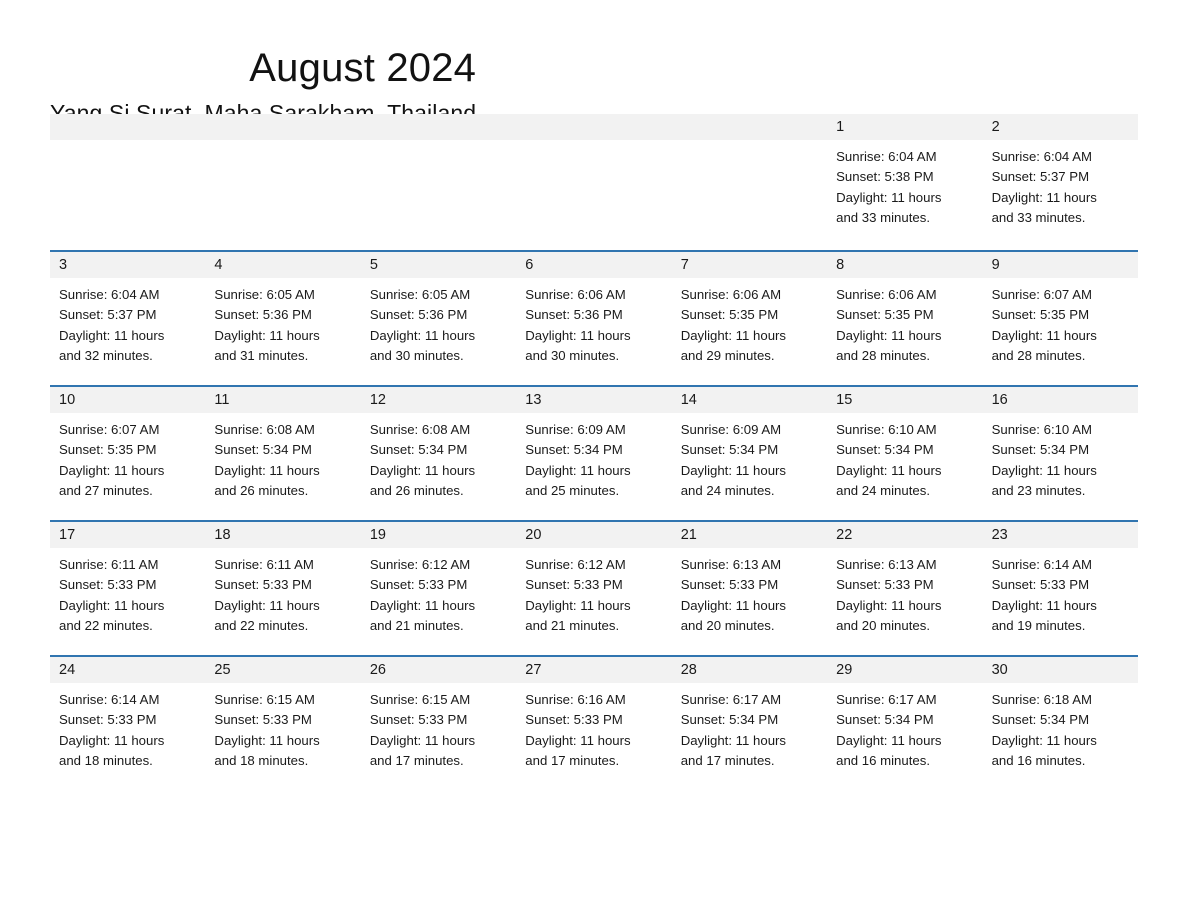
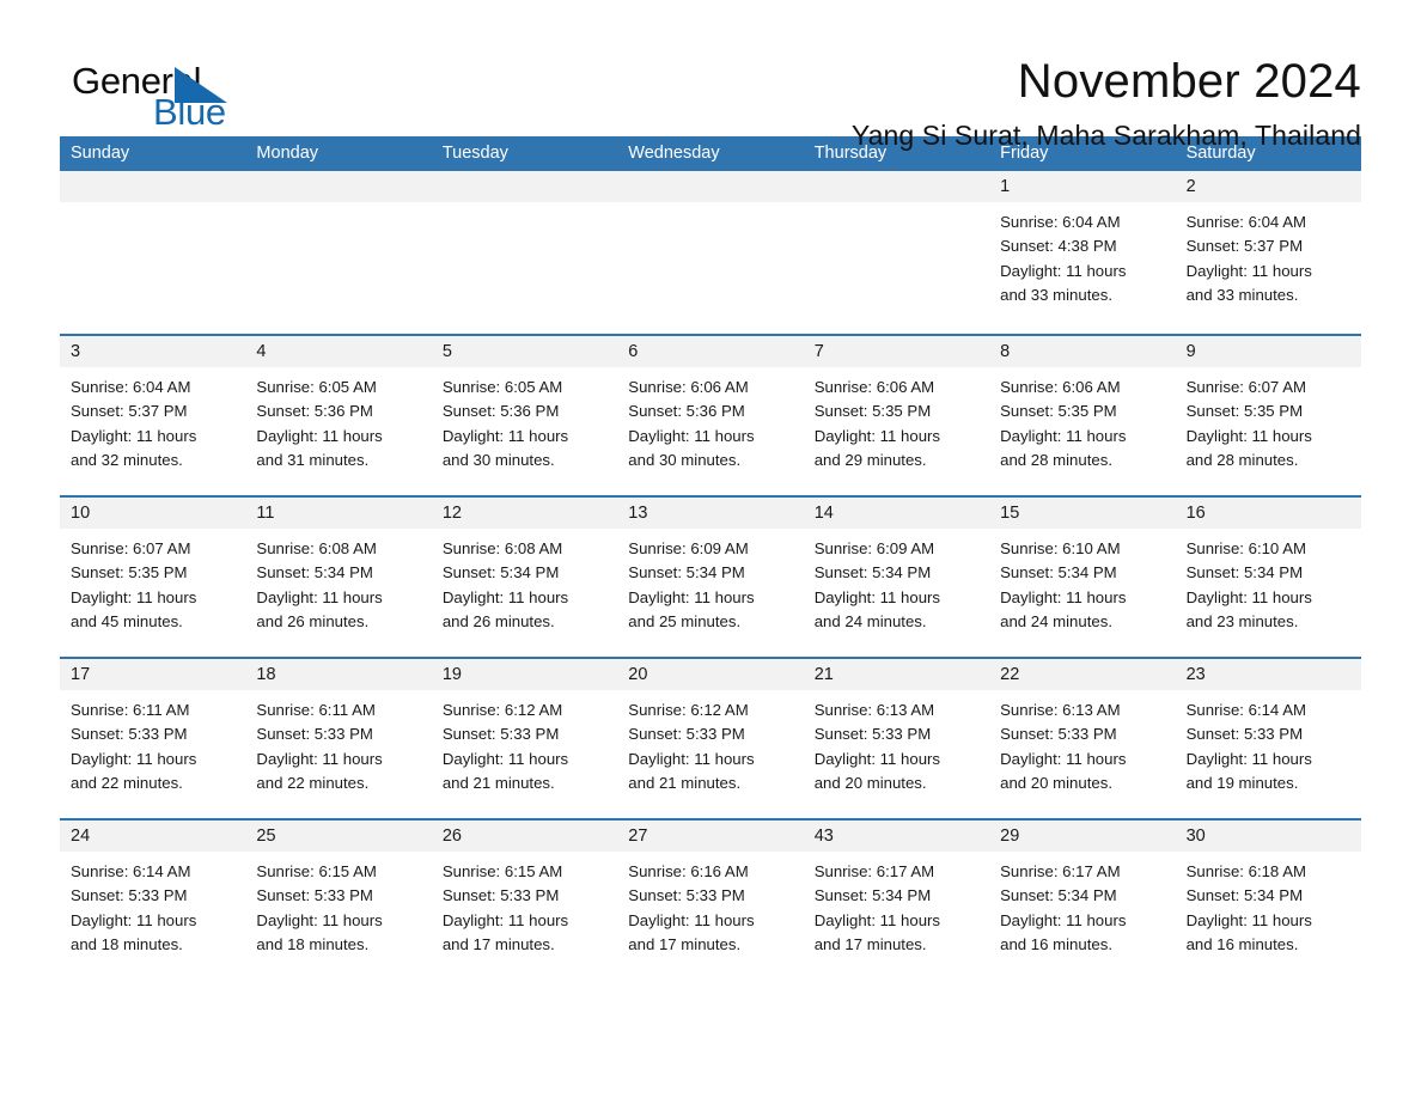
+ General
+ Blue
- August 2024
+ November 2024
  Yang Si Surat, Maha Sarakham, Thailand
+ Sunday
+ Monday
+ Tuesday
+ Wednesday
+ Thursday
+ Friday
+ Saturday
  1
  Sunrise: 6:04 AM
- Sunset: 5:38 PM
+ Sunset: 4:38 PM
  Daylight: 11 hours
  and 33 minutes.
  2
  Sunrise: 6:04 AM
  Sunset: 5:37 PM
  Daylight: 11 hours
  and 33 minutes.
  3
  Sunrise: 6:04 AM
  Sunset: 5:37 PM
  Daylight: 11 hours
  and 32 minutes.
  4
  Sunrise: 6:05 AM
  Sunset: 5:36 PM
  Daylight: 11 hours
  and 31 minutes.
  5
  Sunrise: 6:05 AM
  Sunset: 5:36 PM
  Daylight: 11 hours
  and 30 minutes.
  6
  Sunrise: 6:06 AM
  Sunset: 5:36 PM
  Daylight: 11 hours
  and 30 minutes.
  7
  Sunrise: 6:06 AM
  Sunset: 5:35 PM
  Daylight: 11 hours
  and 29 minutes.
  8
  Sunrise: 6:06 AM
  Sunset: 5:35 PM
  Daylight: 11 hours
  and 28 minutes.
  9
  Sunrise: 6:07 AM
  Sunset: 5:35 PM
  Daylight: 11 hours
  and 28 minutes.
  10
  Sunrise: 6:07 AM
  Sunset: 5:35 PM
  Daylight: 11 hours
- and 27 minutes.
+ and 45 minutes.
  11
  Sunrise: 6:08 AM
  Sunset: 5:34 PM
  Daylight: 11 hours
  and 26 minutes.
  12
  Sunrise: 6:08 AM
  Sunset: 5:34 PM
  Daylight: 11 hours
  and 26 minutes.
  13
  Sunrise: 6:09 AM
  Sunset: 5:34 PM
  Daylight: 11 hours
  and 25 minutes.
  14
  Sunrise: 6:09 AM
  Sunset: 5:34 PM
  Daylight: 11 hours
  and 24 minutes.
  15
  Sunrise: 6:10 AM
  Sunset: 5:34 PM
  Daylight: 11 hours
  and 24 minutes.
  16
  Sunrise: 6:10 AM
  Sunset: 5:34 PM
  Daylight: 11 hours
  and 23 minutes.
  17
  Sunrise: 6:11 AM
  Sunset: 5:33 PM
  Daylight: 11 hours
  and 22 minutes.
  18
  Sunrise: 6:11 AM
  Sunset: 5:33 PM
  Daylight: 11 hours
  and 22 minutes.
  19
  Sunrise: 6:12 AM
  Sunset: 5:33 PM
  Daylight: 11 hours
  and 21 minutes.
  20
  Sunrise: 6:12 AM
  Sunset: 5:33 PM
  Daylight: 11 hours
  and 21 minutes.
  21
  Sunrise: 6:13 AM
  Sunset: 5:33 PM
  Daylight: 11 hours
  and 20 minutes.
  22
  Sunrise: 6:13 AM
  Sunset: 5:33 PM
  Daylight: 11 hours
  and 20 minutes.
  23
  Sunrise: 6:14 AM
  Sunset: 5:33 PM
  Daylight: 11 hours
  and 19 minutes.
  24
  Sunrise: 6:14 AM
  Sunset: 5:33 PM
  Daylight: 11 hours
  and 18 minutes.
  25
  Sunrise: 6:15 AM
  Sunset: 5:33 PM
  Daylight: 11 hours
  and 18 minutes.
  26
  Sunrise: 6:15 AM
  Sunset: 5:33 PM
  Daylight: 11 hours
  and 17 minutes.
  27
  Sunrise: 6:16 AM
  Sunset: 5:33 PM
  Daylight: 11 hours
  and 17 minutes.
- 28
+ 43
  Sunrise: 6:17 AM
  Sunset: 5:34 PM
  Daylight: 11 hours
  and 17 minutes.
  29
  Sunrise: 6:17 AM
  Sunset: 5:34 PM
  Daylight: 11 hours
  and 16 minutes.
  30
  Sunrise: 6:18 AM
  Sunset: 5:34 PM
  Daylight: 11 hours
  and 16 minutes.
